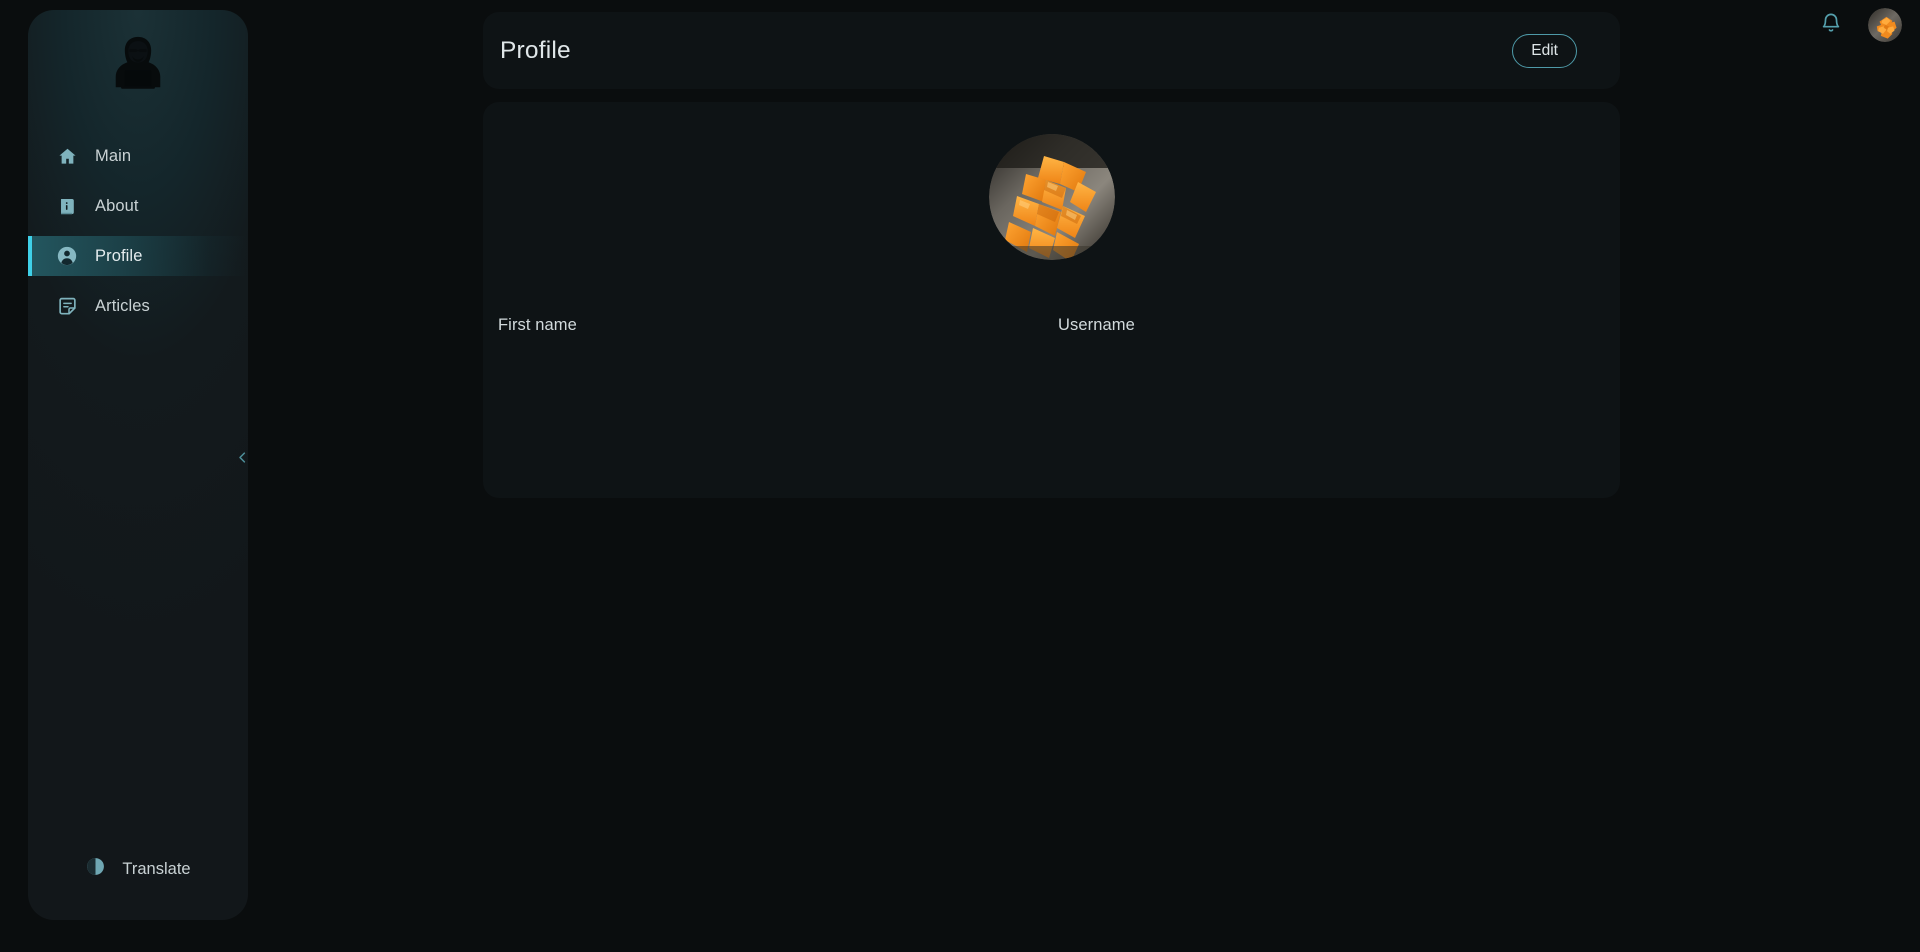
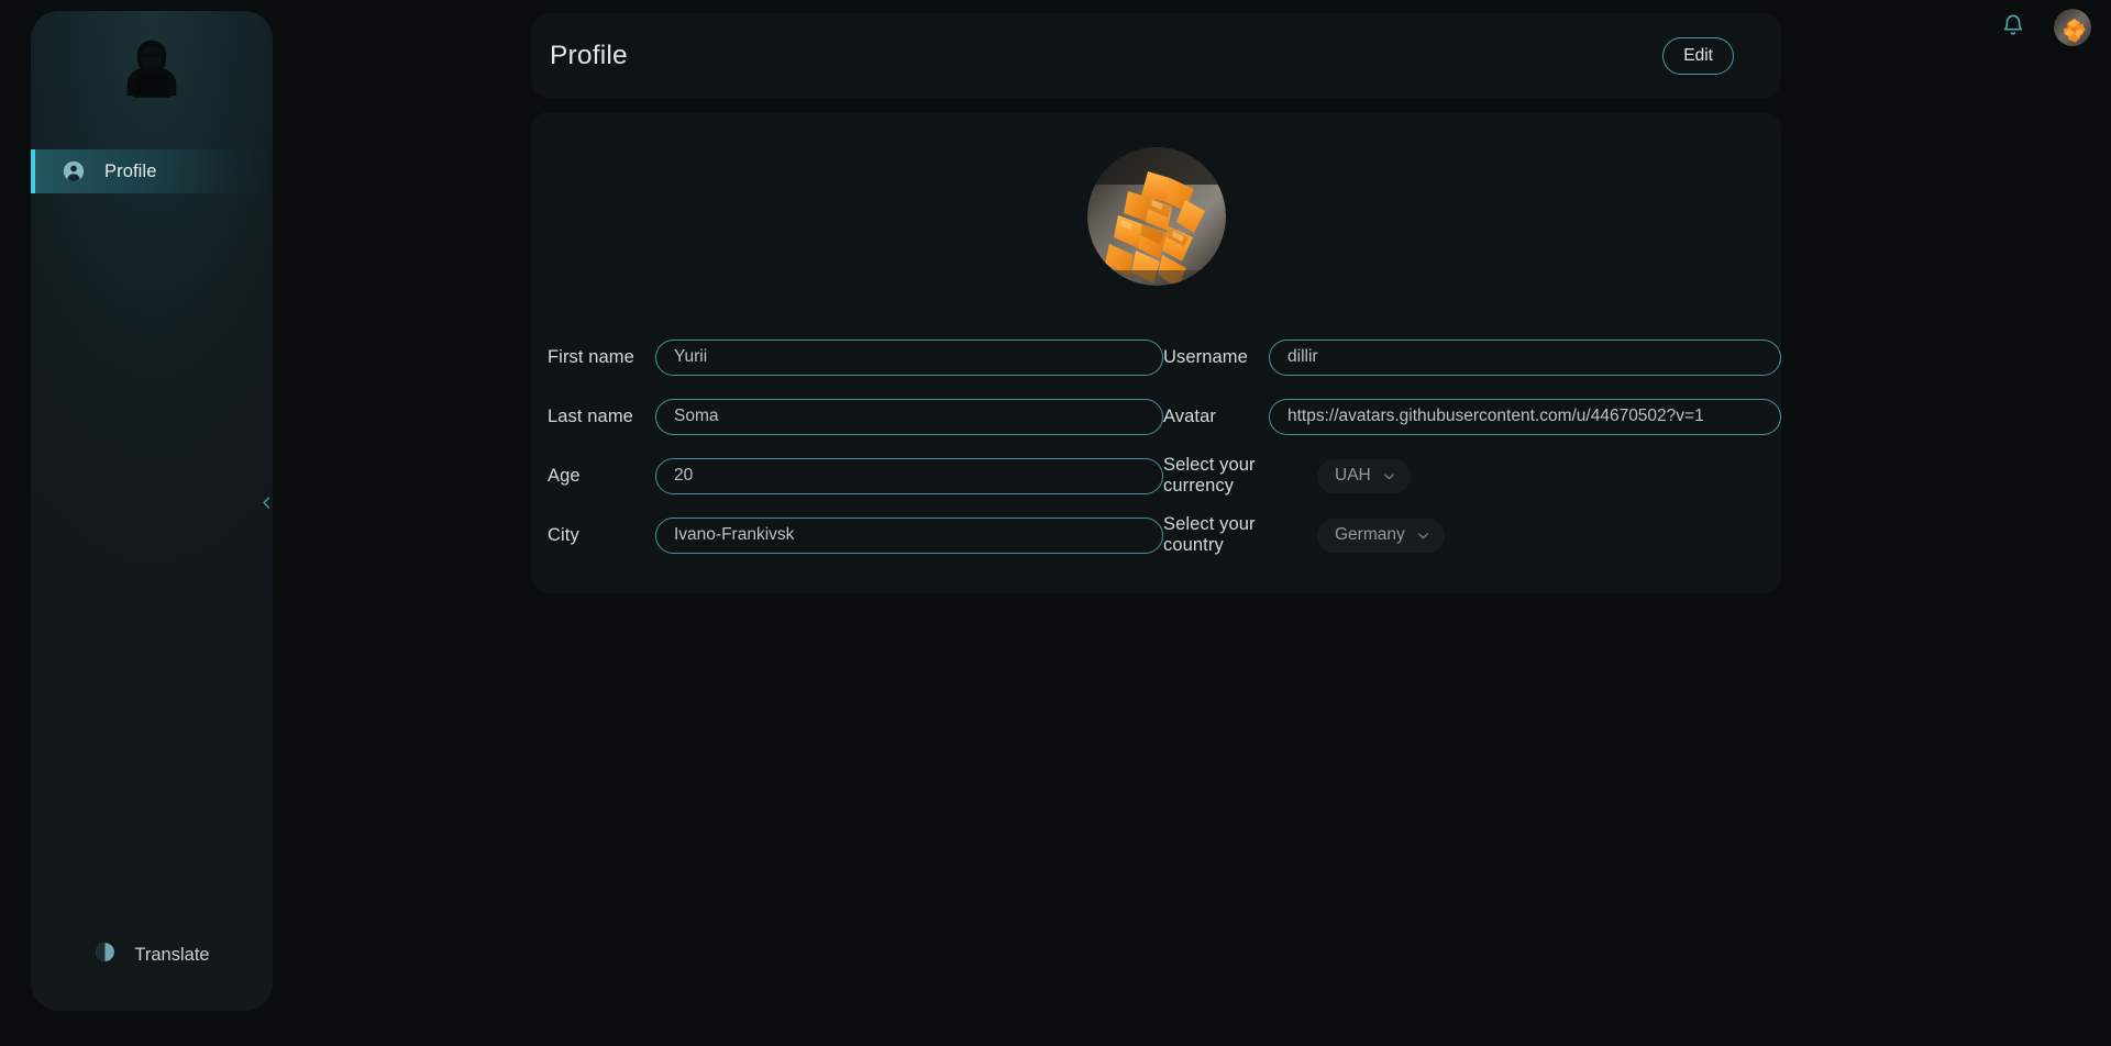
- Main
- About
  Profile
- Articles
  Translate
  Profile
  Edit
  First name
+ Yurii
+ Last name
+ Soma
+ Age
+ 20
+ City
+ Ivano-Frankivsk
  Username
+ dillir
+ Avatar
+ https://avatars.githubusercontent.com/u/44670502?v=1
+ Select your currency
+ UAH
+ Select your country
+ Germany
